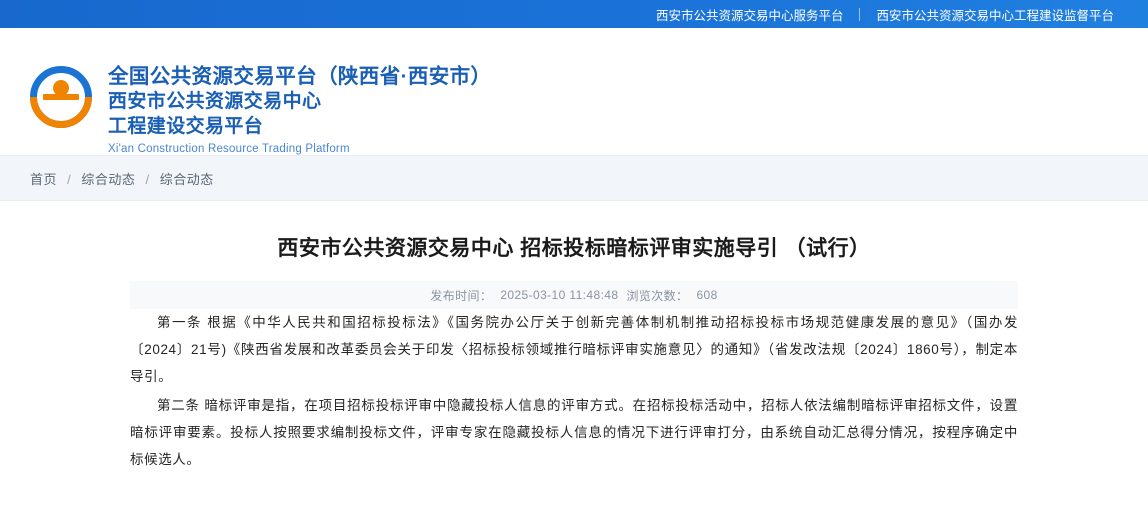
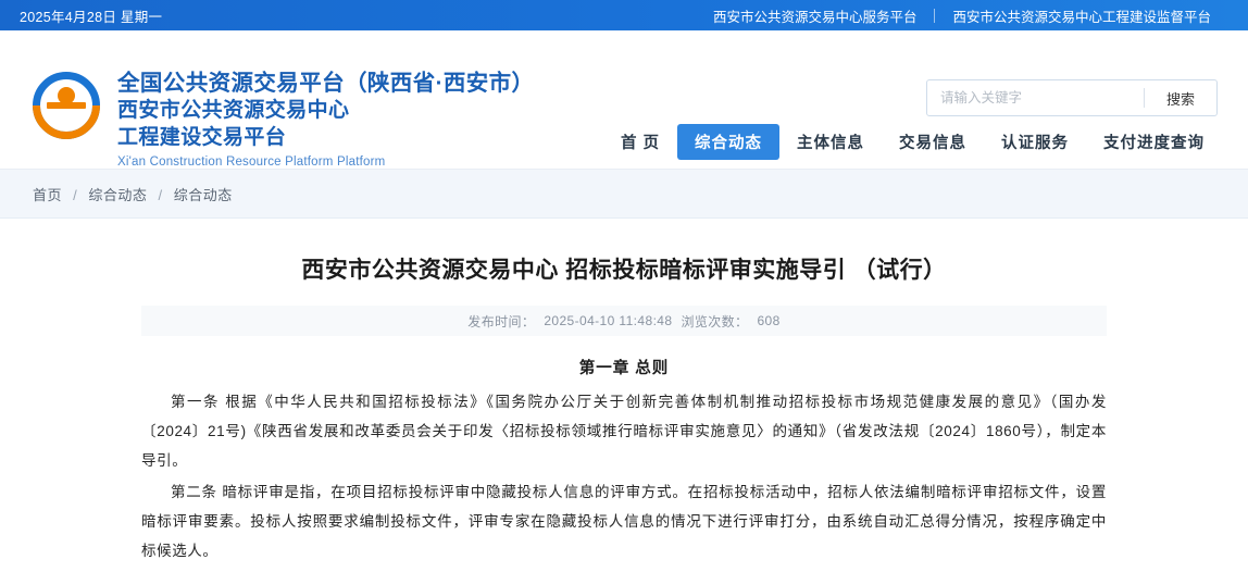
+ 2025年4月28日 星期一
  西安市公共资源交易中心服务平台
  西安市公共资源交易中心工程建设监督平台
  全国公共资源交易平台（陕西省·西安市）
  西安市公共资源交易中心
  工程建设交易平台
- Xi'an Construction Resource Trading Platform
+ Xi'an Construction Resource Platform Platform
+ 请输入关键字
+ 搜索
+ 首 页
+ 综合动态
+ 主体信息
+ 交易信息
+ 认证服务
+ 支付进度查询
  首页 / 综合动态 / 综合动态
  西安市公共资源交易中心 招标投标暗标评审实施导引 （试行）
  发布时间：
- 2025-03-10 11:48:48
+ 2025-04-10 11:48:48
  浏览次数：
  608
+ 第一章 总则
  第一条 根据《中华人民共和国招标投标法》《国务院办公厅关于创新完善体制机制推动招标投标市场规范健康发展的意见》（国办发〔2024〕21号)《陕西省发展和改革委员会关于印发〈招标投标领域推行暗标评审实施意见〉的通知》（省发改法规〔2024〕1860号），制定本导引。
  第二条 暗标评审是指，在项目招标投标评审中隐藏投标人信息的评审方式。在招标投标活动中，招标人依法编制暗标评审招标文件，设置暗标评审要素。投标人按照要求编制投标文件，评审专家在隐藏投标人信息的情况下进行评审打分，由系统自动汇总得分情况，按程序确定中标候选人。
